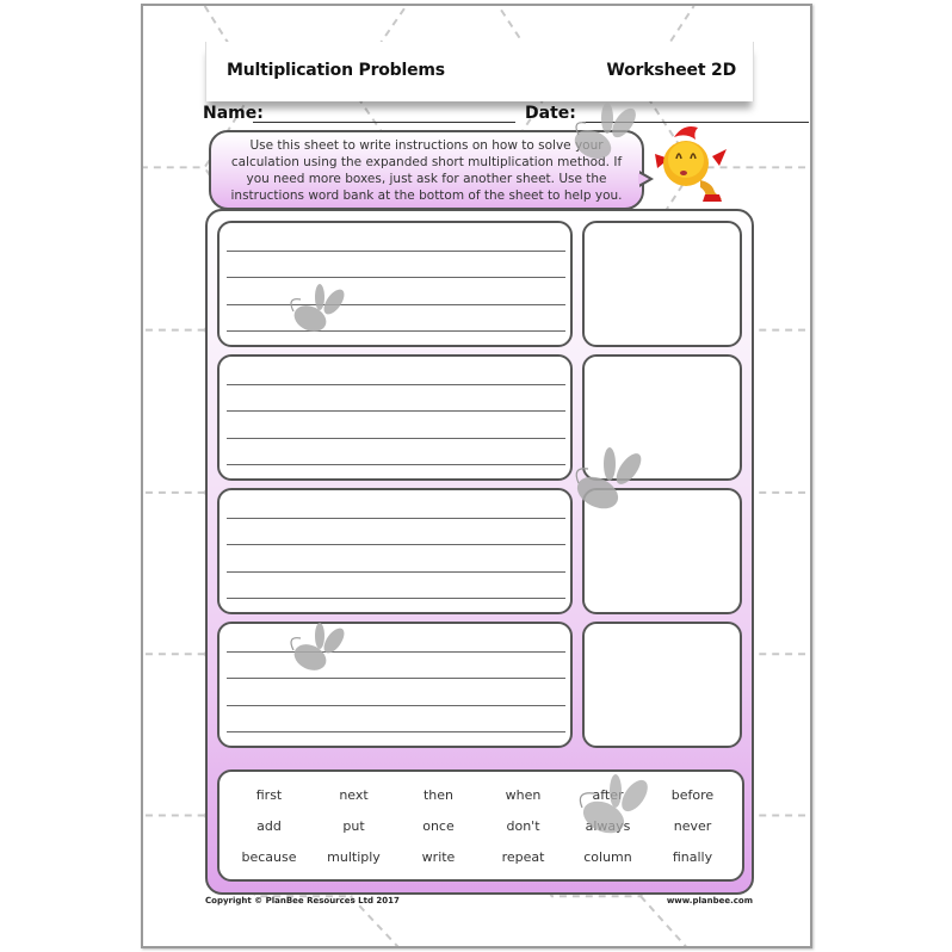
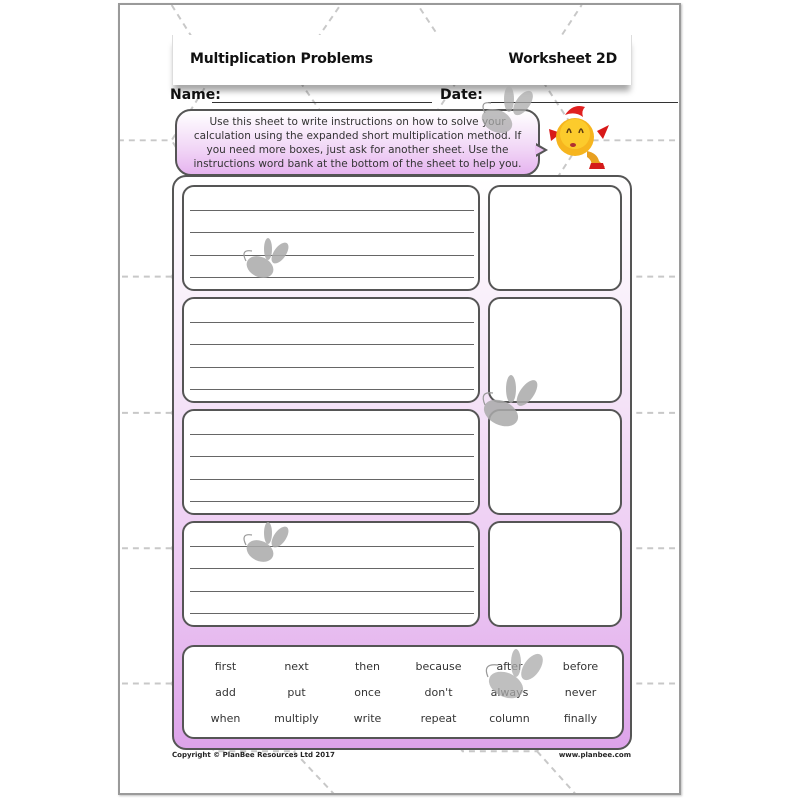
  Multiplication Problems
  Worksheet 2D
  Name:
  Date:
  Use this sheet to write instructions on how to solve your calculation using the expanded short multiplication method. If you need more boxes, just ask for another sheet. Use the instructions word bank at the bottom of the sheet to help you.
  first
  next
  then
- when
+ because
  after
  before
  add
  put
  once
  don't
  always
  never
- because
+ when
  multiply
  write
  repeat
  column
  finally
  Copyright © PlanBee Resources Ltd 2017
  www.planbee.com
